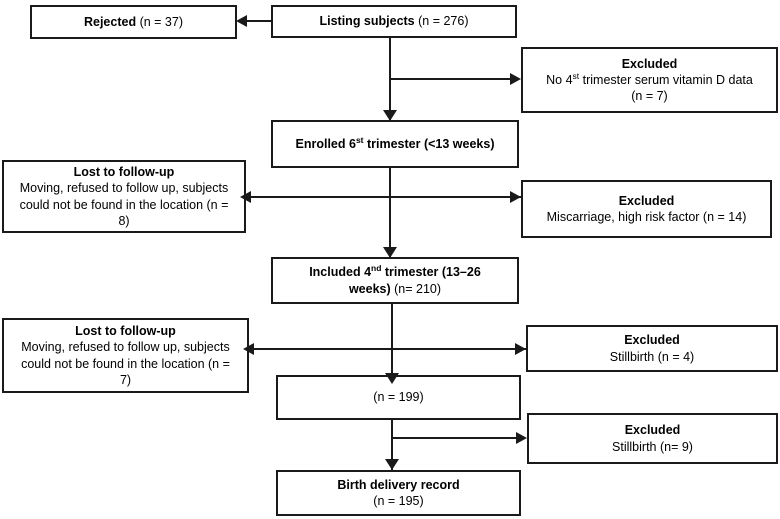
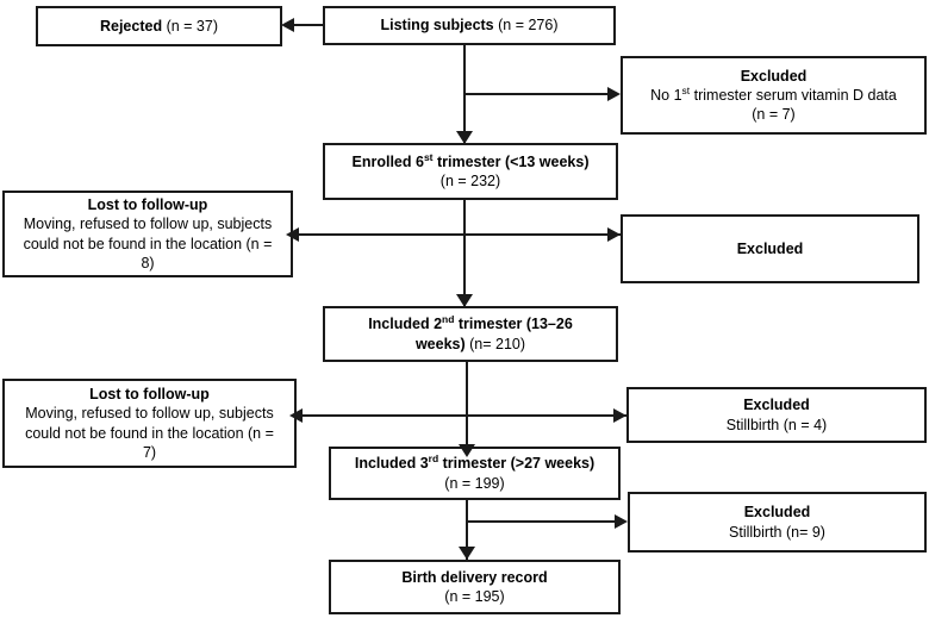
  Rejected (n = 37)
  Listing subjects (n = 276)
  Excluded
- No 4st trimester serum vitamin D data
+ No 1st trimester serum vitamin D data
  (n = 7)
  Enrolled 6st trimester (<13 weeks)
+ (n = 232)
  Lost to follow-up
  Moving, refused to follow up, subjects
  could not be found in the location (n =
  8)
  Excluded
- Miscarriage, high risk factor (n = 14)
- Included 4nd trimester (13–26
+ Included 2nd trimester (13–26
  weeks) (n= 210)
  Lost to follow-up
  Moving, refused to follow up, subjects
  could not be found in the location (n =
  7)
  Excluded
  Stillbirth (n = 4)
+ Included 3rd trimester (>27 weeks)
  (n = 199)
  Excluded
  Stillbirth (n= 9)
  Birth delivery record
  (n = 195)
